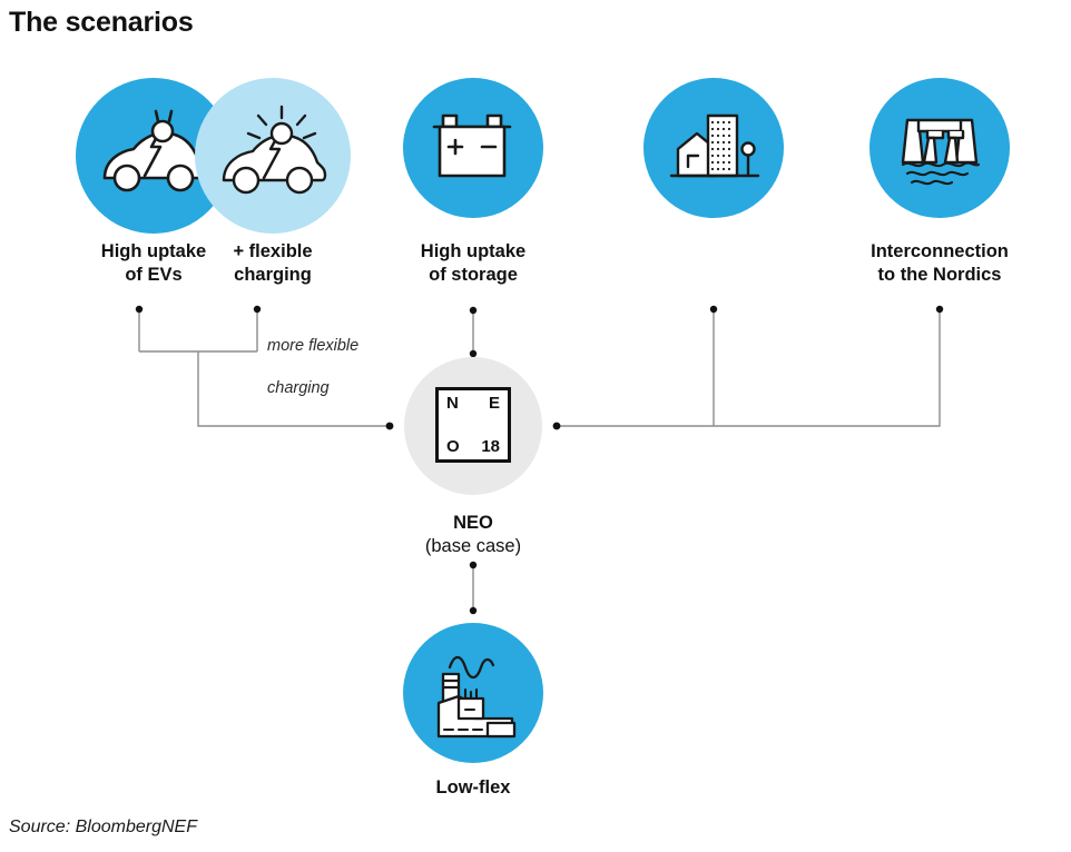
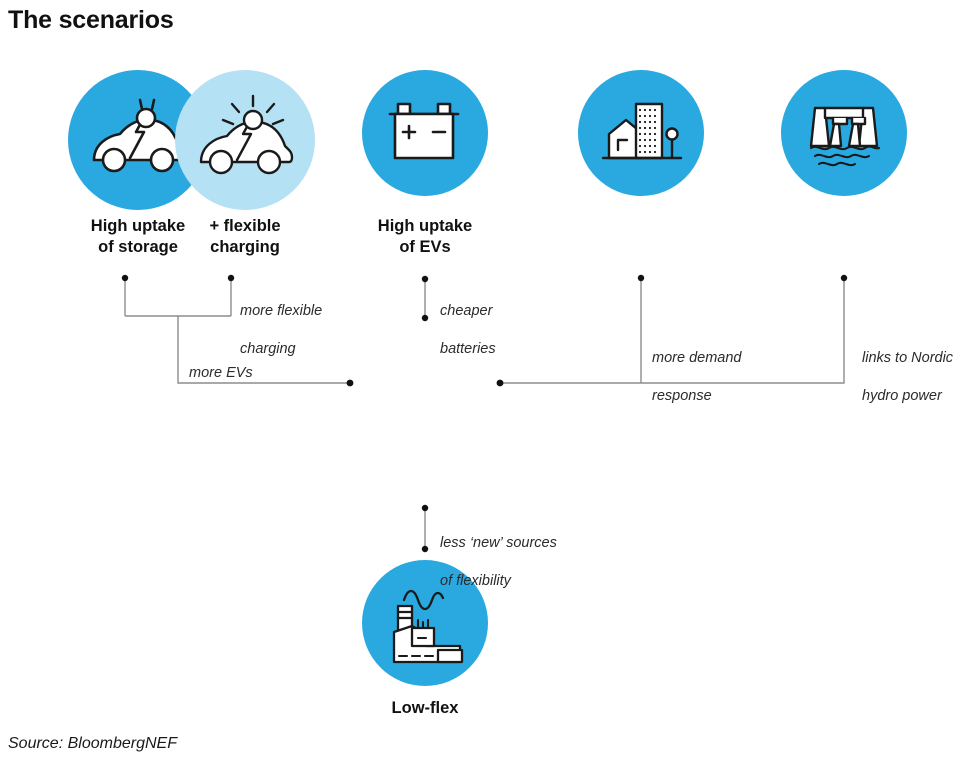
  The scenarios
  High uptake
- of EVs
+ of storage
  + flexible
  charging
  High uptake
- of storage
+ of EVs
- Interconnection
- to the Nordics
- N
- E
- O
- 18
- NEO
- (base case)
  Low-flex
  more flexible
  charging
+ more EVs
+ cheaper
+ batteries
+ more demand
+ response
+ links to Nordic
+ hydro power
+ less ‘new’ sources
+ of flexibility
  Source: BloombergNEF
